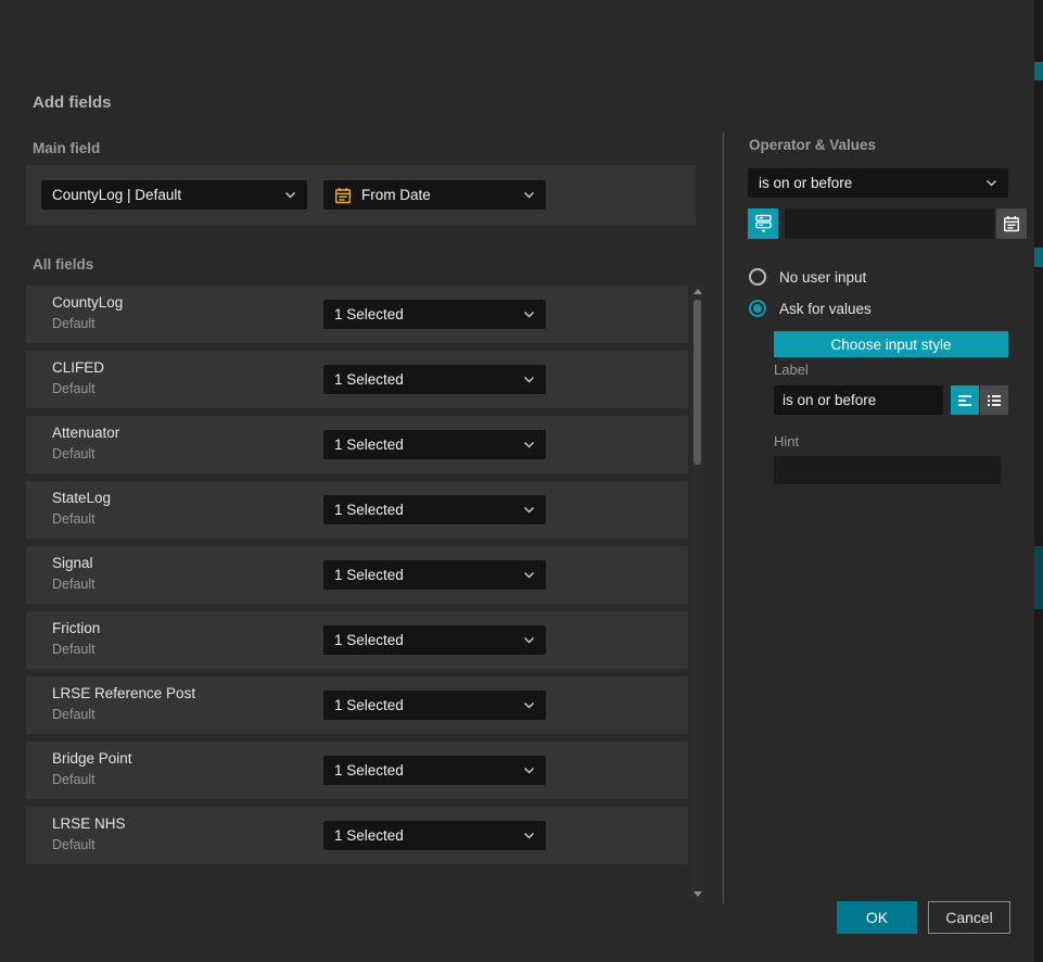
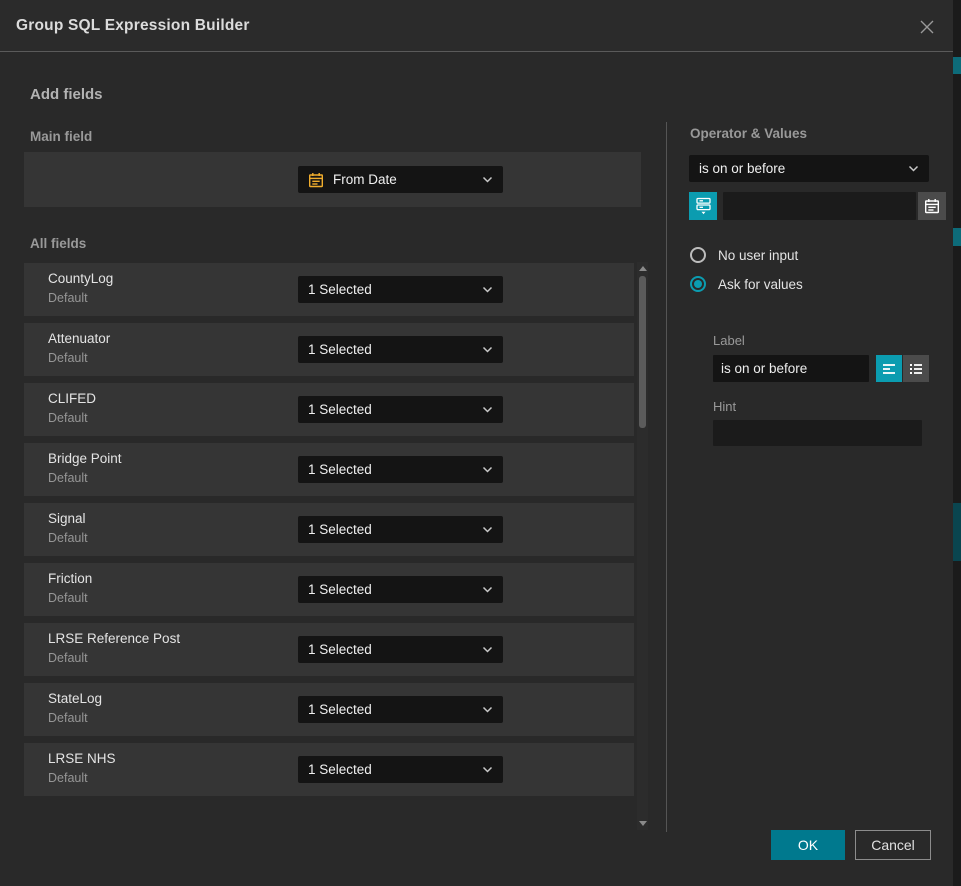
+ Group SQL Expression Builder
  Add fields
  Main field
  All fields
  Operator & Values
- CountyLog | Default
  From Date
  CountyLog
  Default
  1 Selected
- CLIFED
+ Attenuator
  Default
  1 Selected
- Attenuator
+ CLIFED
  Default
  1 Selected
- StateLog
+ Bridge Point
  Default
  1 Selected
  Signal
  Default
  1 Selected
  Friction
  Default
  1 Selected
  LRSE Reference Post
  Default
  1 Selected
- Bridge Point
+ StateLog
  Default
  1 Selected
  LRSE NHS
  Default
  1 Selected
  is on or before
  No user input
  Ask for values
- Choose input style
  Label
  is on or before
  Hint
  OK
  Cancel
